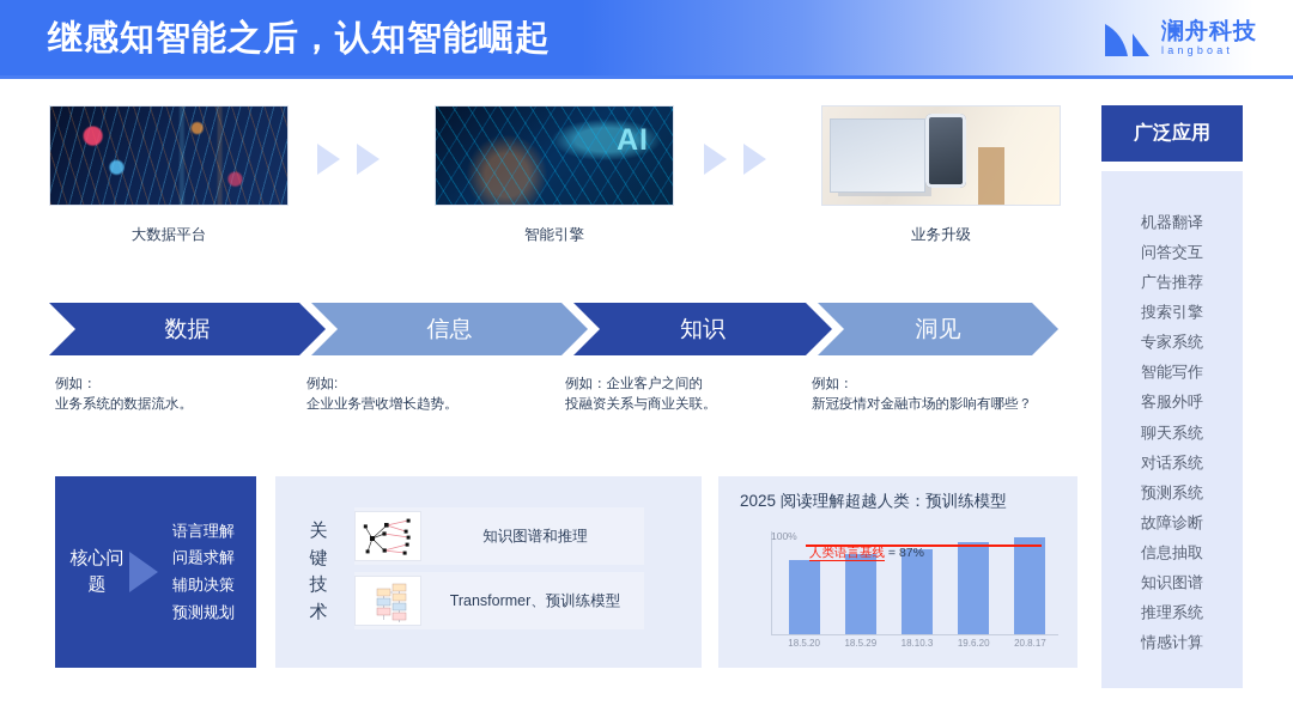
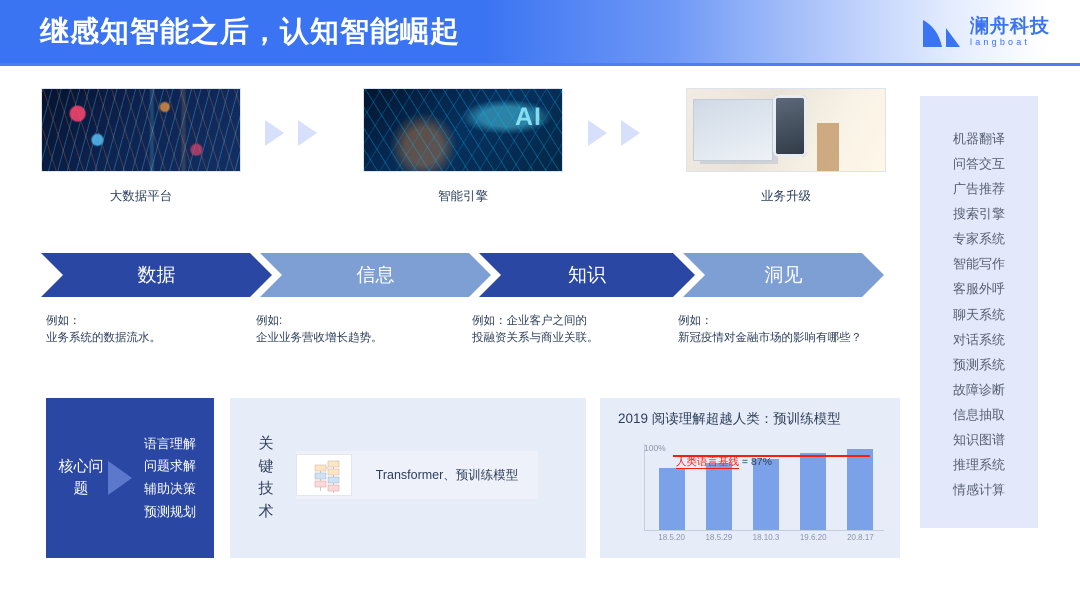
  继感知智能之后，认知智能崛起
  澜舟科技
  langboat
  大数据平台
  智能引擎
  业务升级
  数据
  信息
  知识
  洞见
  例如：
  业务系统的数据流水。
  例如:
  企业业务营收增长趋势。
  例如：企业客户之间的
  投融资关系与商业关联。
  例如：
  新冠疫情对金融市场的影响有哪些？
  核心问题
  语言理解
  问题求解
  辅助决策
  预测规划
  关键技术
- 知识图谱和推理
  Transformer、预训练模型
- 2025 阅读理解超越人类：预训练模型
+ 2019 阅读理解超越人类：预训练模型
  100%
  人类语言基线 = 87%
  18.5.20
  18.5.29
  18.10.3
  19.6.20
  20.8.17
- 广泛应用
  机器翻译
  问答交互
  广告推荐
  搜索引擎
  专家系统
  智能写作
  客服外呼
  聊天系统
  对话系统
  预测系统
  故障诊断
  信息抽取
  知识图谱
  推理系统
  情感计算
